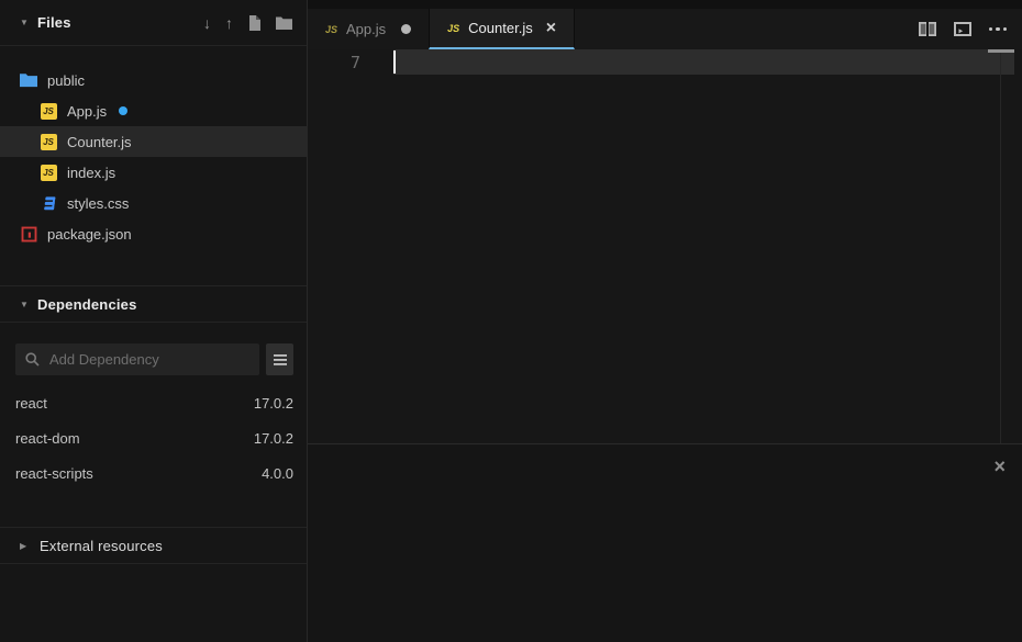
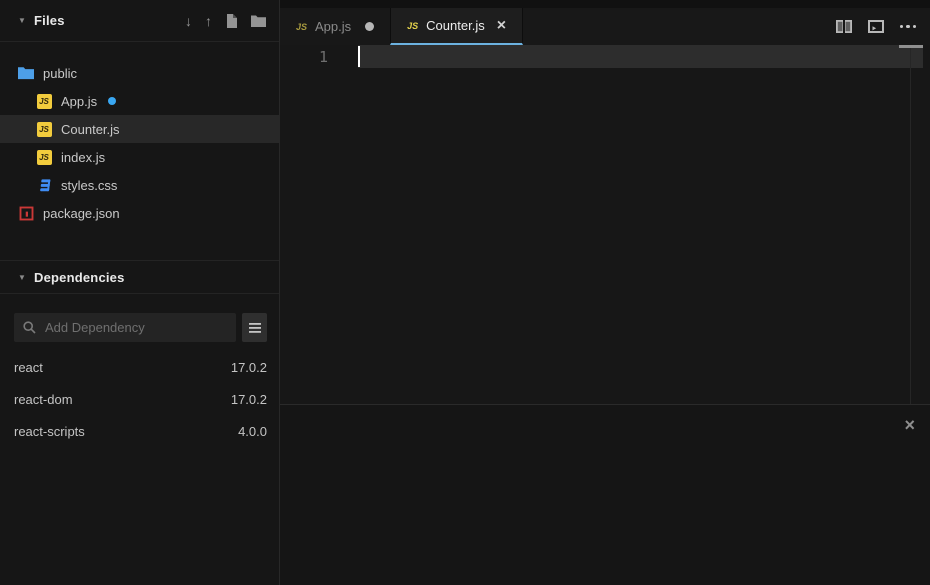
  ▼
  Files
  ↓
  ↑
  public
  JS
  App.js
  JS
  Counter.js
  JS
  index.js
  styles.css
  package.json
  ▼
  Dependencies
  Add Dependency
  react
  17.0.2
  react-dom
  17.0.2
  react-scripts
  4.0.0
- ▶
- External resources
  JS
  App.js
  JS
  Counter.js
  ×
- 7
+ 1
  ×
